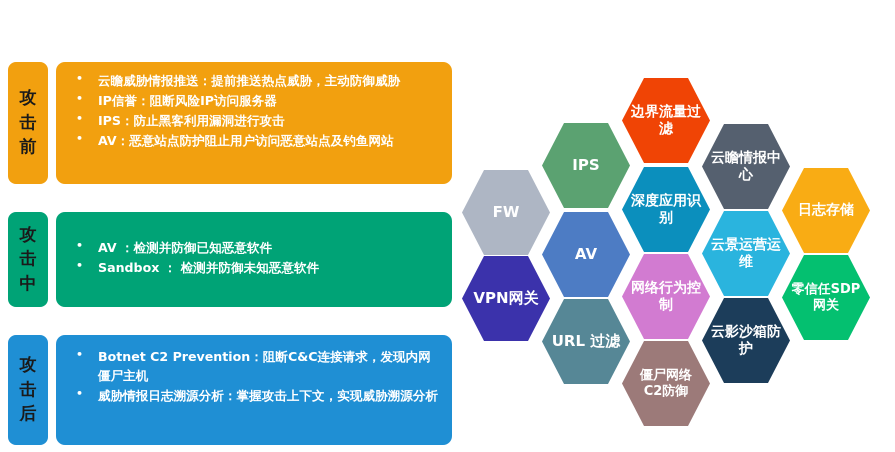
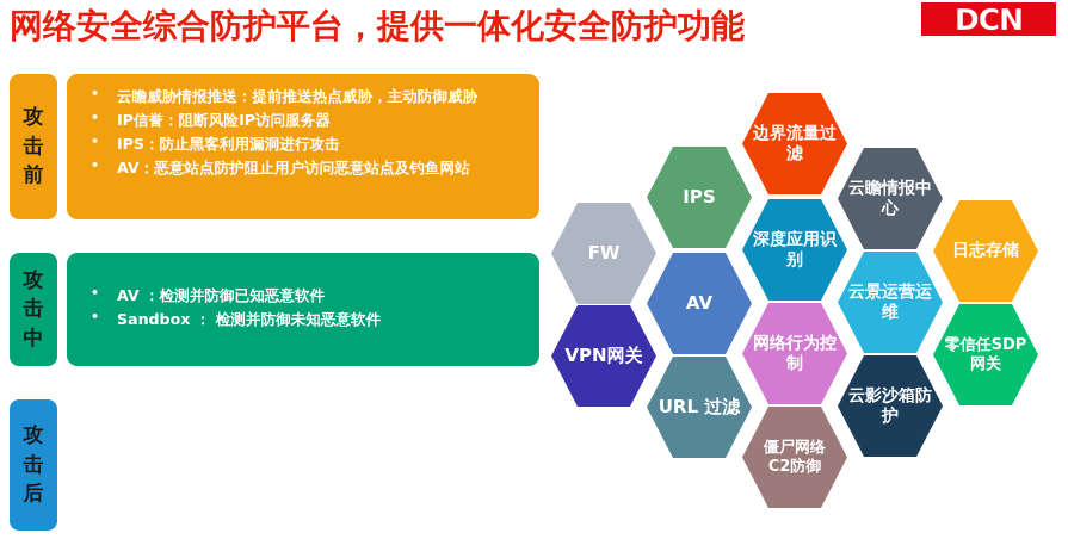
+ 网络安全综合防护平台，提供一体化安全防护功能
+ DCN
  攻
  击
  前
  云瞻威胁情报推送：提前推送热点威胁，主动防御威胁
  IP信誉：阻断风险IP访问服务器
  IPS：防止黑客利用漏洞进行攻击
  AV：恶意站点防护阻止用户访问恶意站点及钓鱼网站
  攻
  击
  中
  AV ：检测并防御已知恶意软件
  Sandbox ： 检测并防御未知恶意软件
  攻
  击
  后
- Botnet C2 Prevention：阻断C&C连接请求，发现内网僵尸主机
- 威胁情报日志溯源分析：掌握攻击上下文，实现威胁溯源分析
  FW
  VPN网关
  IPS
  AV
  URL 过滤
  边界流量过滤
  深度应用识别
  网络行为控制
  僵尸网络C2防御
  云瞻情报中心
  云景运营运维
  云影沙箱防护
  日志存储
  零信任SDP网关
